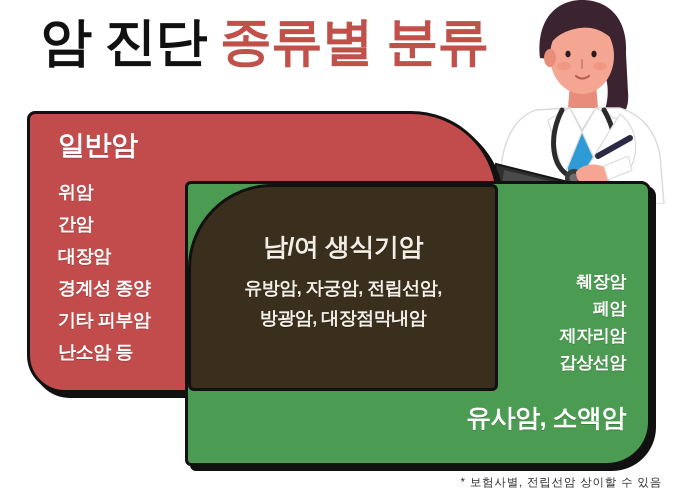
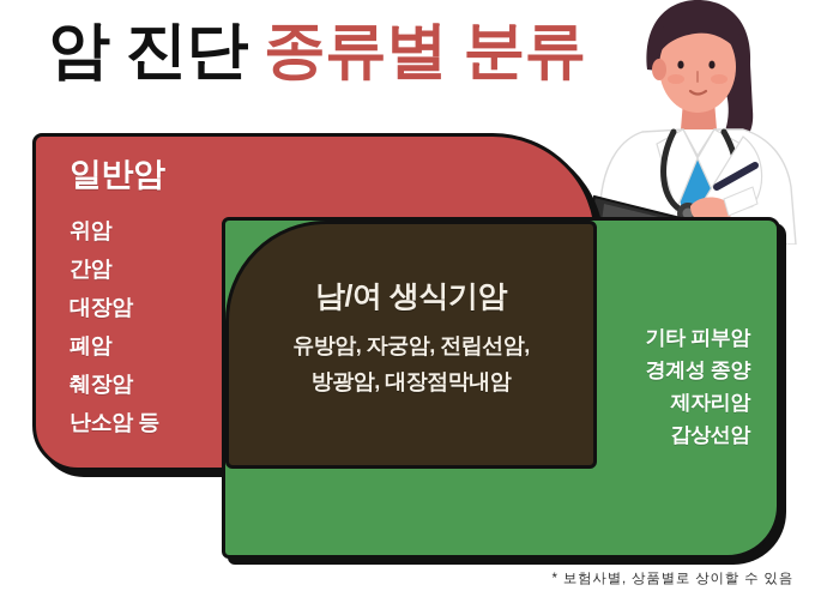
  암 진단 종류별 분류
  일반암
  위암
  간암
  대장암
- 경계성 종양
+ 폐암
- 기타 피부암
+ 췌장암
  난소암 등
- 췌장암
+ 기타 피부암
- 폐암
+ 경계성 종양
  제자리암
  갑상선암
- 유사암, 소액암
  남/여 생식기암
  유방암, 자궁암, 전립선암,
  방광암, 대장점막내암
- * 보험사별, 전립선암 상이할 수 있음
+ * 보험사별, 상품별로 상이할 수 있음
